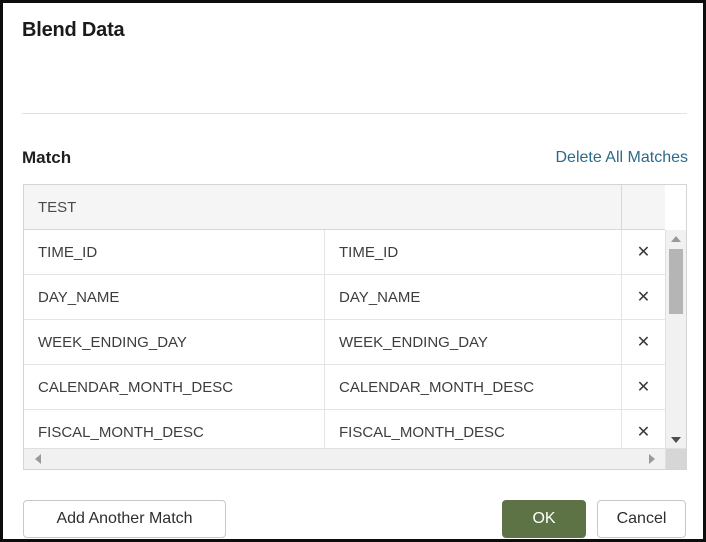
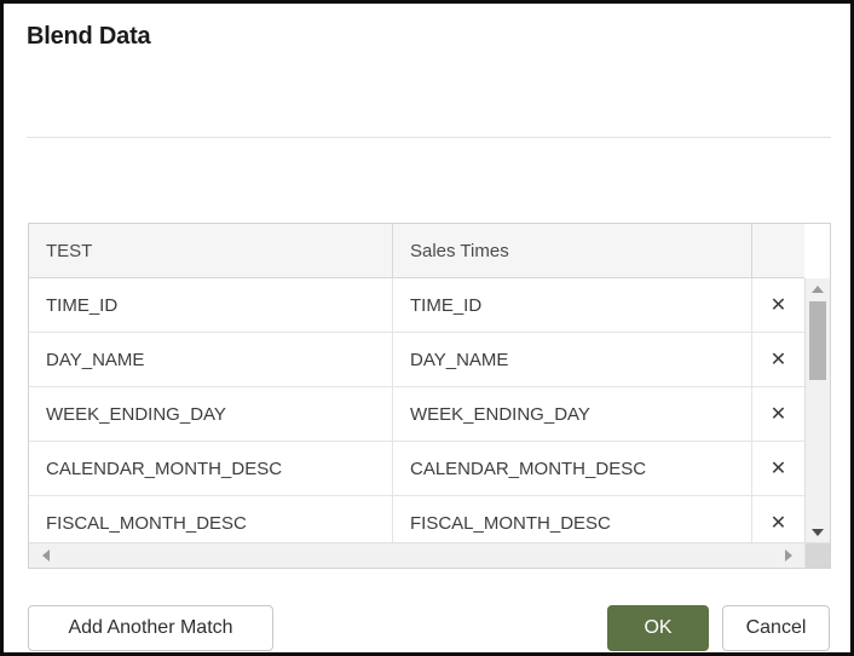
  Blend Data
- Match
- Delete All Matches
  TEST
+ Sales Times
  TIME_ID
  TIME_ID
  ✕
  DAY_NAME
  DAY_NAME
  ✕
  WEEK_ENDING_DAY
  WEEK_ENDING_DAY
  ✕
  CALENDAR_MONTH_DESC
  CALENDAR_MONTH_DESC
  ✕
  FISCAL_MONTH_DESC
  FISCAL_MONTH_DESC
  ✕
  Add Another Match
  OK
  Cancel
